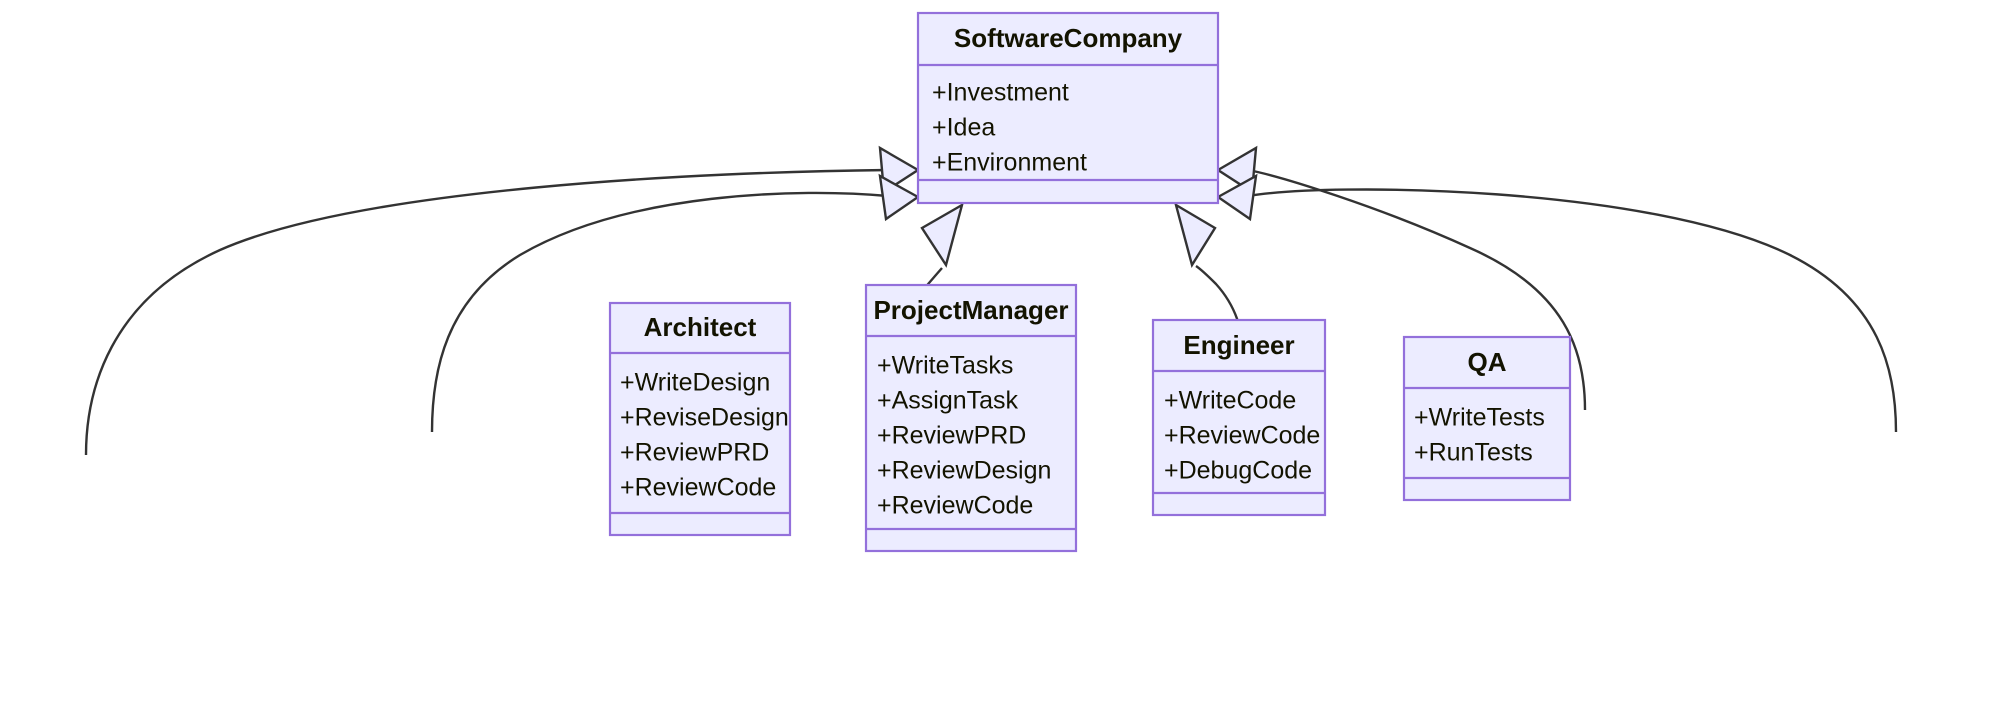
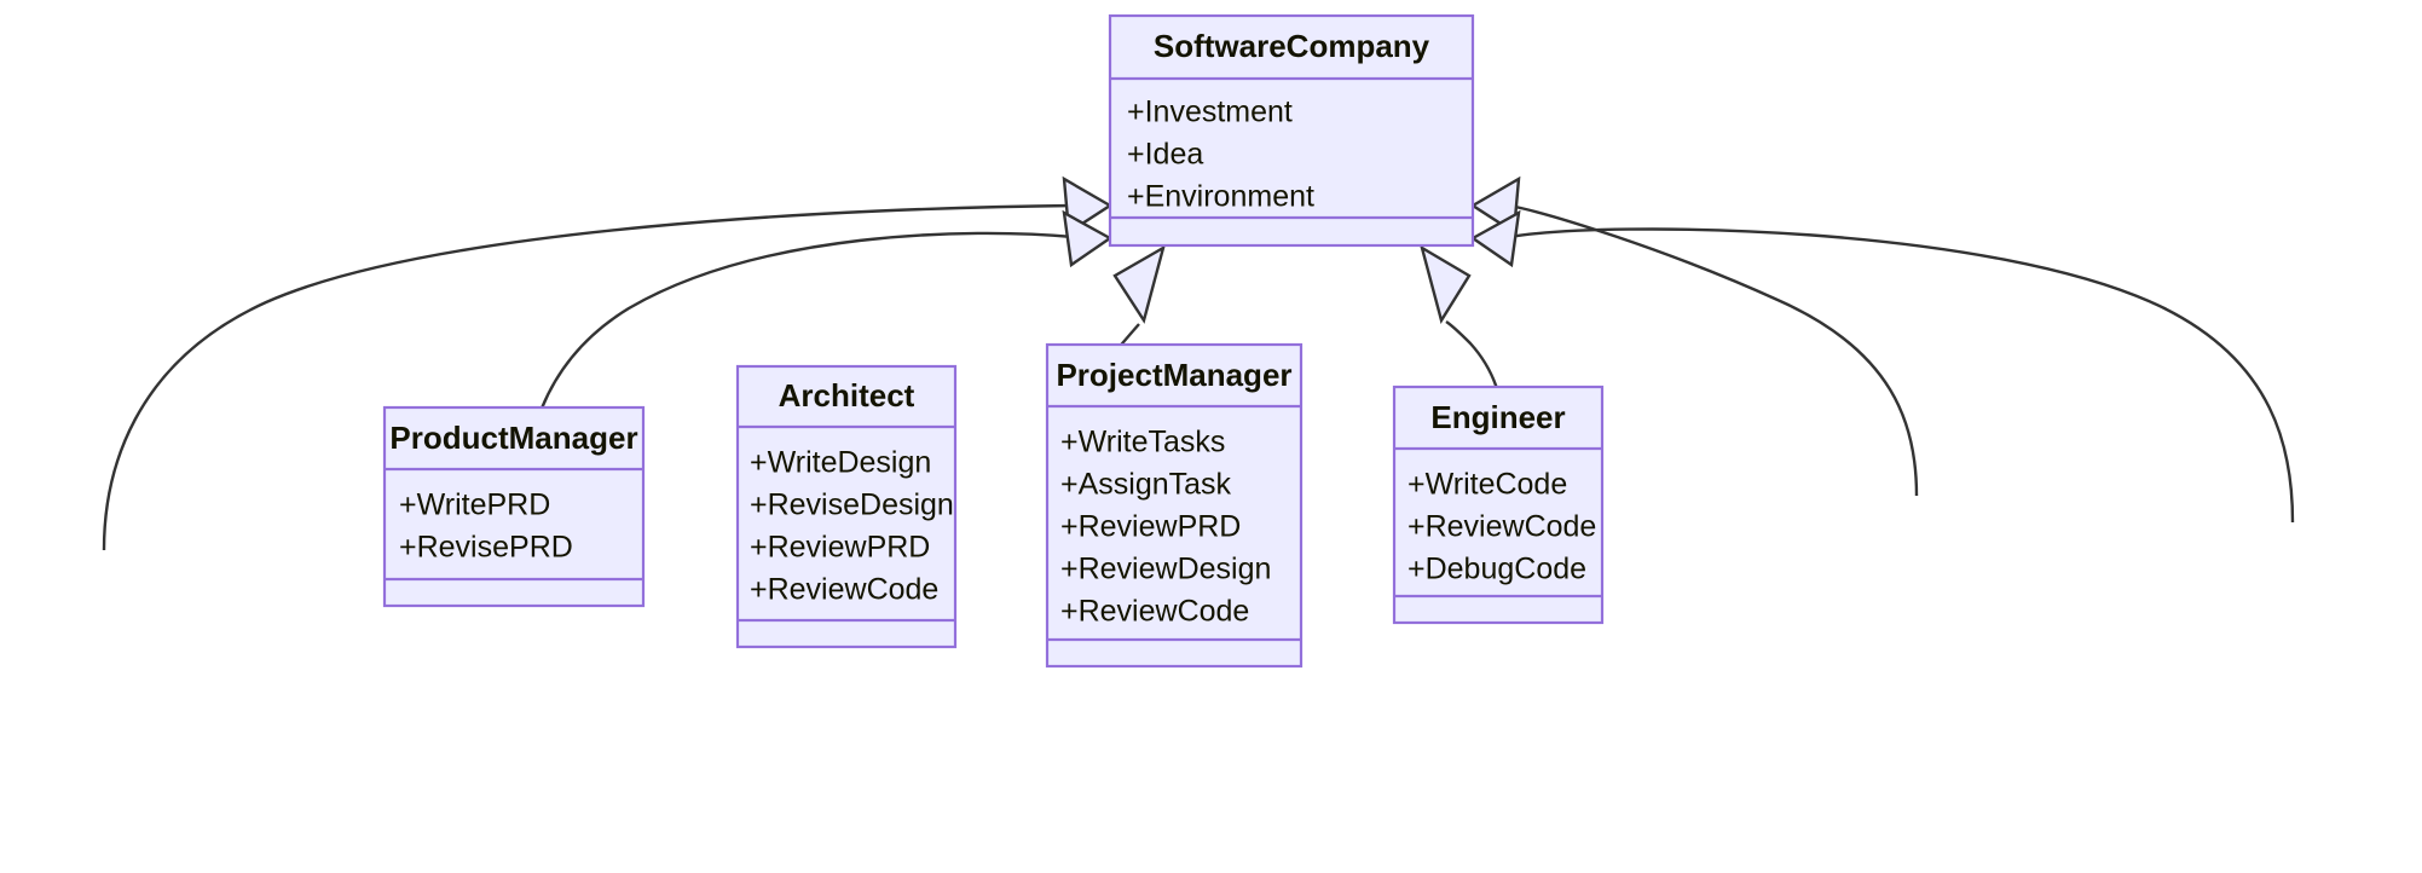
  SoftwareCompany
  +Investment
  +Idea
  +Environment
+ ProductManager
+ +WritePRD
+ +RevisePRD
  Architect
  +WriteDesign
  +ReviseDesign
  +ReviewPRD
  +ReviewCode
  ProjectManager
  +WriteTasks
  +AssignTask
  +ReviewPRD
  +ReviewDesign
  +ReviewCode
  Engineer
  +WriteCode
  +ReviewCode
  +DebugCode
- QA
- +WriteTests
- +RunTests
